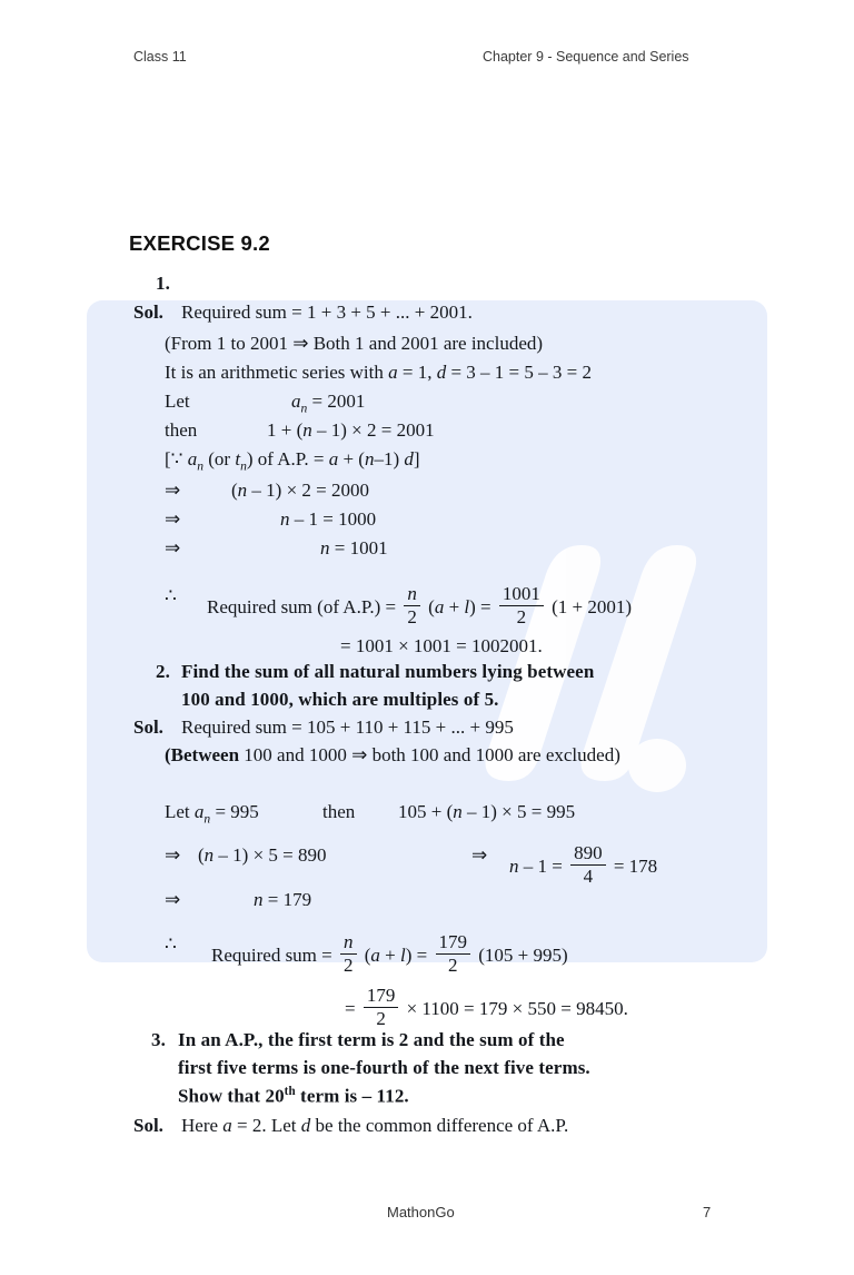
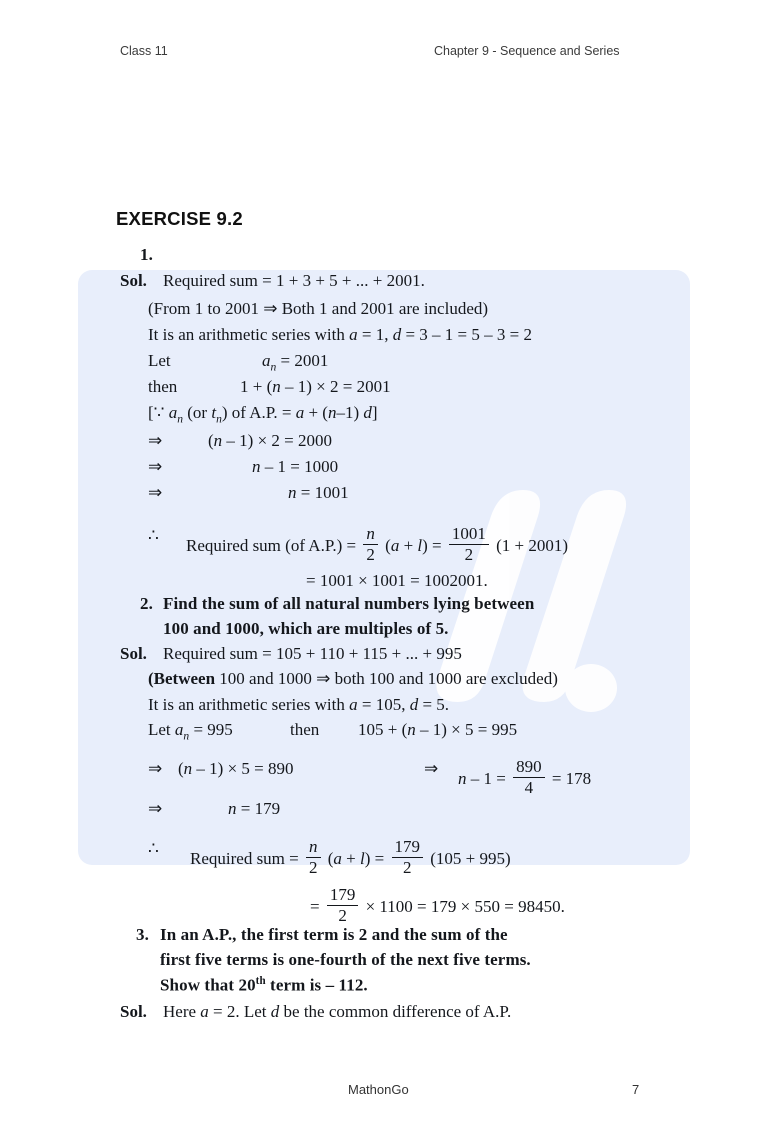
  Class 11
  Chapter 9 - Sequence and Series
  EXERCISE 9.2
  1.
  Sol.
  Required sum = 1 + 3 + 5 + ... + 2001.
  (From 1 to 2001 ⇒ Both 1 and 2001 are included)
  It is an arithmetic series with a = 1, d = 3 – 1 = 5 – 3 = 2
  Let
  an = 2001
  then
  1 + (n – 1) × 2 = 2001
  [∵ an (or tn) of A.P. = a + (n–1) d]
  ⇒
  (n – 1) × 2 = 2000
  ⇒
  n – 1 = 1000
  ⇒
  n = 1001
  ∴
  Required sum (of A.P.) =
  n
  2
  (a + l) =
  1001
  2
  (1 + 2001)
  = 1001 × 1001 = 1002001.
  2.
  Find the sum of all natural numbers lying between
  100 and 1000, which are multiples of 5.
  Sol.
  Required sum = 105 + 110 + 115 + ... + 995
  (Between 100 and 1000 ⇒ both 100 and 1000 are excluded)
+ It is an arithmetic series with a = 105, d = 5.
  Let an = 995
  then
  105 + (n – 1) × 5 = 995
  ⇒
  (n – 1) × 5 = 890
  ⇒
  n – 1 =
  890
  4
  = 178
  ⇒
  n = 179
  ∴
  Required sum =
  n
  2
  (a + l) =
  179
  2
  (105 + 995)
  =
  179
  2
  × 1100 = 179 × 550 = 98450.
  3.
  In an A.P., the first term is 2 and the sum of the
  first five terms is one-fourth of the next five terms.
  Show that 20th term is – 112.
  Sol.
  Here a = 2. Let d be the common difference of A.P.
  MathonGo
  7
